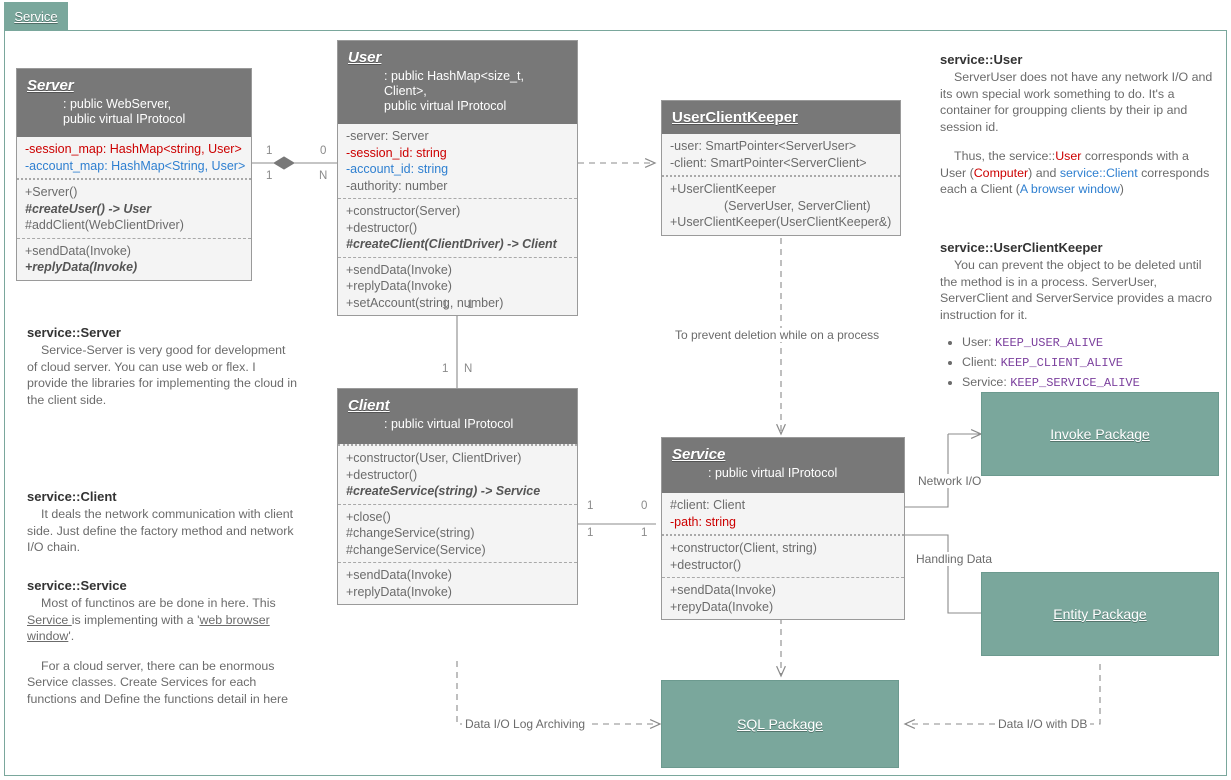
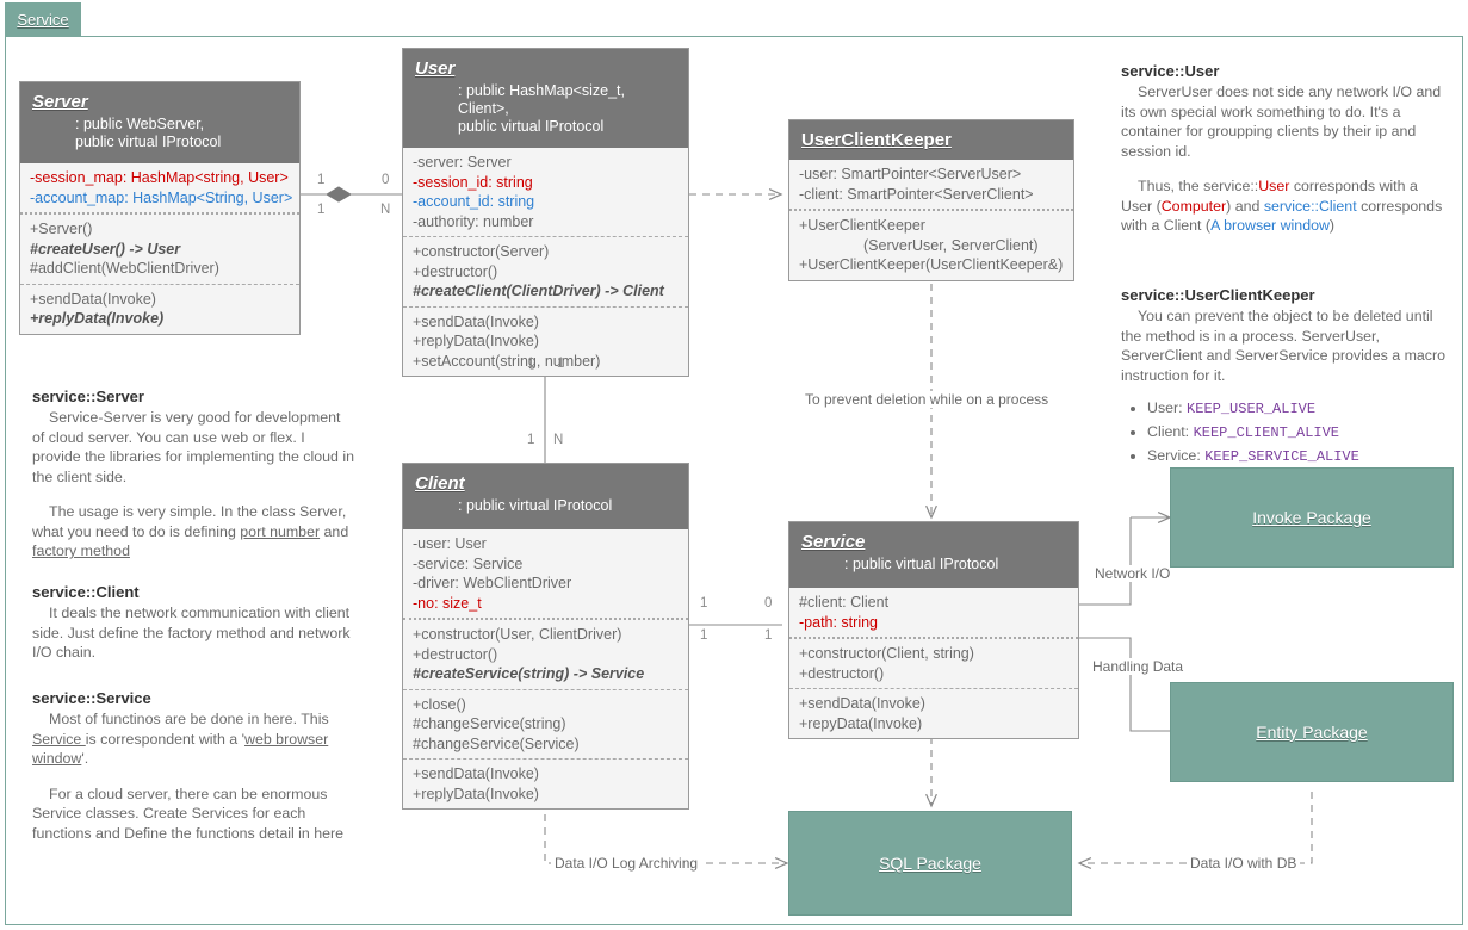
  Service
  1
  1
  0
  N
  1
  1
  1
  N
  1
  1
  0
  1
  To prevent deletion while on a process
  Network I/O
  Handling Data
  Data I/O Log Archiving
  Data I/O with DB
  Server
  : public WebServer,
  public virtual IProtocol
  -session_map: HashMap<string, User>
  -account_map: HashMap<String, User>
  +Server()
  #createUser() -> User
  #addClient(WebClientDriver)
  +sendData(Invoke)
  +replyData(Invoke)
  User
  : public HashMap<size_t, Client>,
  public virtual IProtocol
  -server: Server
  -session_id: string
  -account_id: string
  -authority: number
  +constructor(Server)
  +destructor()
  #createClient(ClientDriver) -> Client
  +sendData(Invoke)
  +replyData(Invoke)
  +setAccount(string, number)
  UserClientKeeper
  -user: SmartPointer<ServerUser>
  -client: SmartPointer<ServerClient>
  +UserClientKeeper
  (ServerUser, ServerClient)
  +UserClientKeeper(UserClientKeeper&)
  Client
  : public virtual IProtocol
+ -user: User
+ -service: Service
+ -driver: WebClientDriver
+ -no: size_t
  +constructor(User, ClientDriver)
  +destructor()
  #createService(string) -> Service
  +close()
  #changeService(string)
  #changeService(Service)
  +sendData(Invoke)
  +replyData(Invoke)
  Service
  : public virtual IProtocol
  #client: Client
  -path: string
  +constructor(Client, string)
  +destructor()
  +sendData(Invoke)
  +repyData(Invoke)
  Invoke Package
  Entity Package
  SQL Package
  service::Server
  Service-Server is very good for development of cloud server. You can use web or flex. I provide the libraries for implementing the cloud in the client side.
+ The usage is very simple. In the class Server, what you need to do is defining port number and factory method
  service::Client
  It deals the network communication with client side. Just define the factory method and network I/O chain.
  service::Service
- Most of functinos are be done in here. This Service is implementing with a 'web browser window'.
+ Most of functinos are be done in here. This Service is correspondent with a 'web browser window'.
  For a cloud server, there can be enormous Service classes. Create Services for each functions and Define the functions detail in here
  service::User
- ServerUser does not have any network I/O and its own special work something to do. It's a container for groupping clients by their ip and session id.
+ ServerUser does not side any network I/O and its own special work something to do. It's a container for groupping clients by their ip and session id.
- Thus, the service::User corresponds with a User (Computer) and service::Client corresponds each a Client (A browser window)
+ Thus, the service::User corresponds with a User (Computer) and service::Client corresponds with a Client (A browser window)
  service::UserClientKeeper
  You can prevent the object to be deleted until the method is in a process. ServerUser, ServerClient and ServerService provides a macro instruction for it.
  User: KEEP_USER_ALIVE
  Client: KEEP_CLIENT_ALIVE
  Service: KEEP_SERVICE_ALIVE
